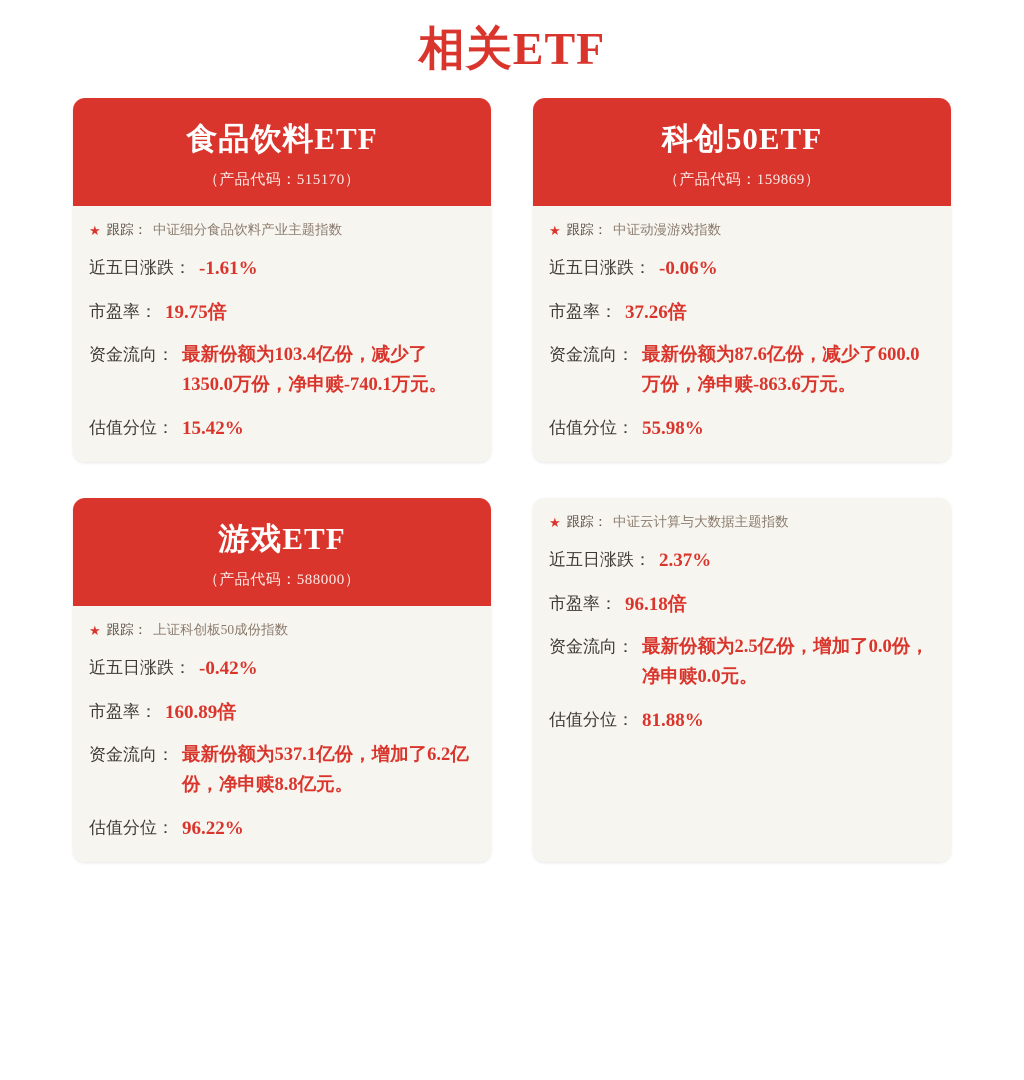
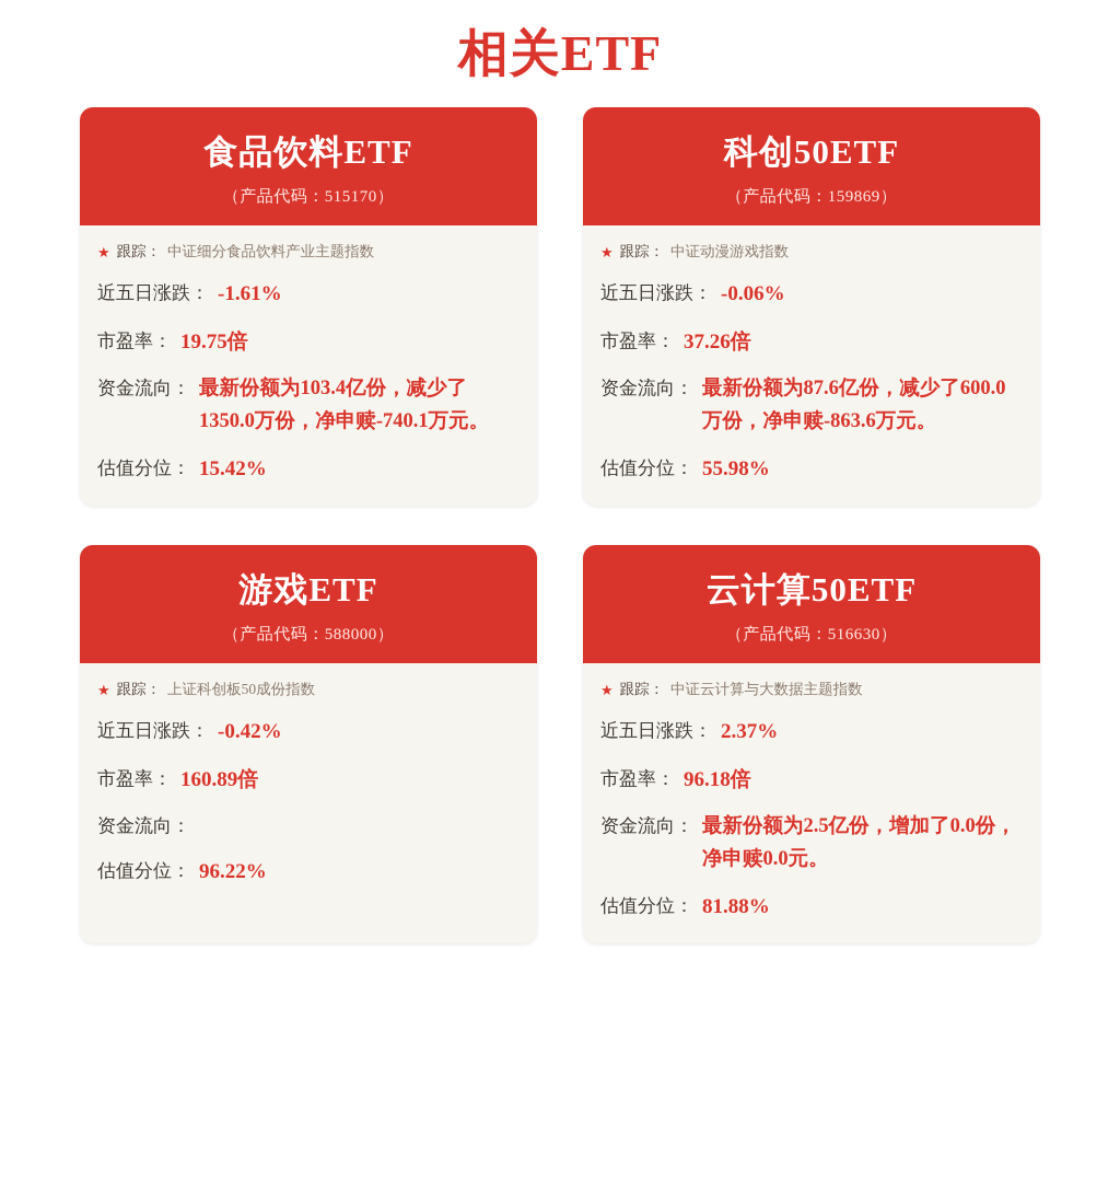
  相关ETF
  食品饮料ETF
  （产品代码：515170）
  ★
  跟踪：
  中证细分食品饮料产业主题指数
  近五日涨跌：
  -1.61%
  市盈率：
  19.75倍
  资金流向：
  最新份额为103.4亿份，减少了1350.0万份，净申赎-740.1万元。
  估值分位：
  15.42%
  科创50ETF
  （产品代码：159869）
  ★
  跟踪：
  中证动漫游戏指数
  近五日涨跌：
  -0.06%
  市盈率：
  37.26倍
  资金流向：
  最新份额为87.6亿份，减少了600.0万份，净申赎-863.6万元。
  估值分位：
  55.98%
  游戏ETF
  （产品代码：588000）
  ★
  跟踪：
  上证科创板50成份指数
  近五日涨跌：
  -0.42%
  市盈率：
  160.89倍
  资金流向：
- 最新份额为537.1亿份，增加了6.2亿份，净申赎8.8亿元。
  估值分位：
  96.22%
+ 云计算50ETF
+ （产品代码：516630）
  ★
  跟踪：
  中证云计算与大数据主题指数
  近五日涨跌：
  2.37%
  市盈率：
  96.18倍
  资金流向：
  最新份额为2.5亿份，增加了0.0份，净申赎0.0元。
  估值分位：
  81.88%
